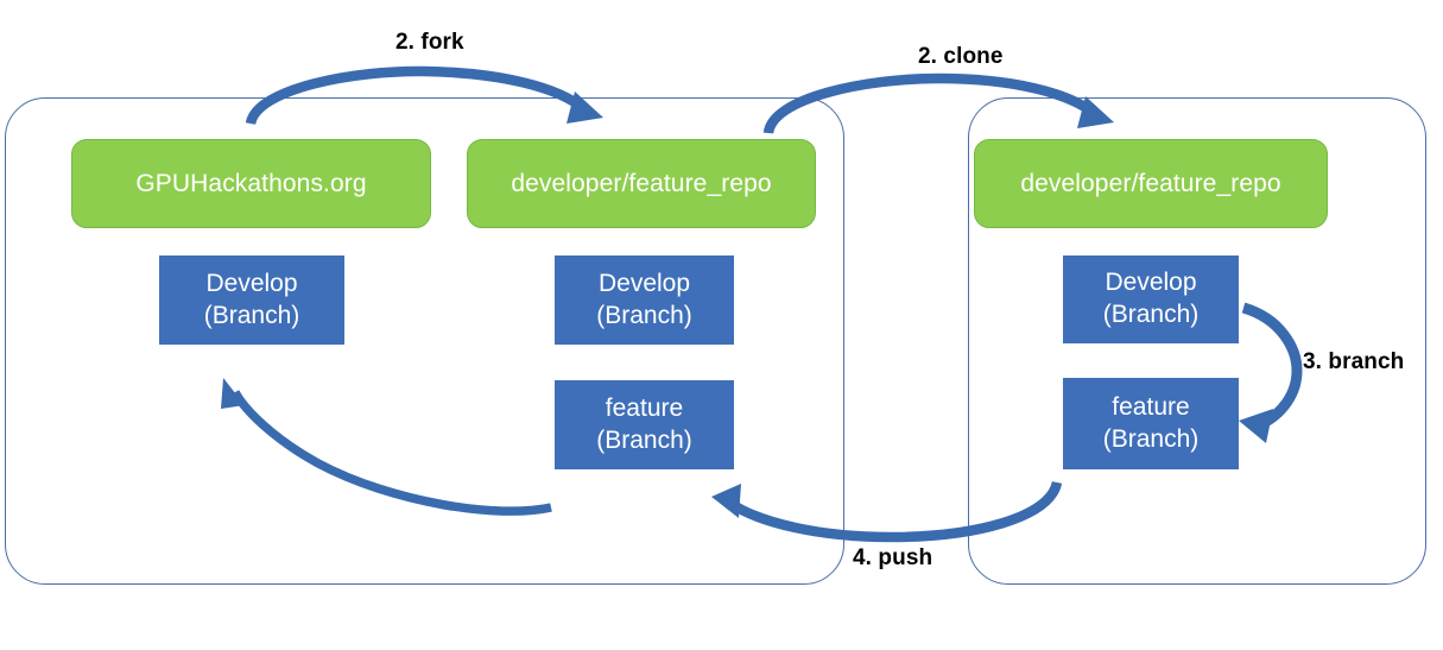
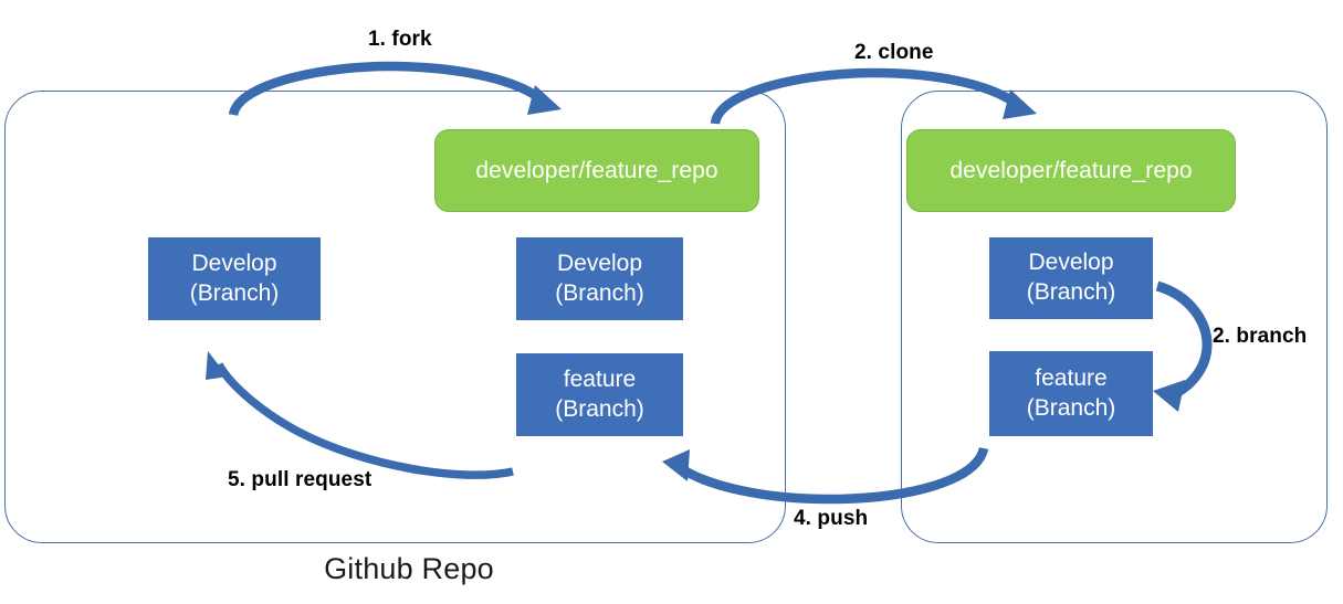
- GPUHackathons.org
  developer/feature_repo
  developer/feature_repo
  Develop
  (Branch)
  Develop
  (Branch)
  feature
  (Branch)
  Develop
  (Branch)
  feature
  (Branch)
- 2. fork
+ 1. fork
  2. clone
- 3. branch
+ 2. branch
  4. push
+ 5. pull request
+ Github Repo
